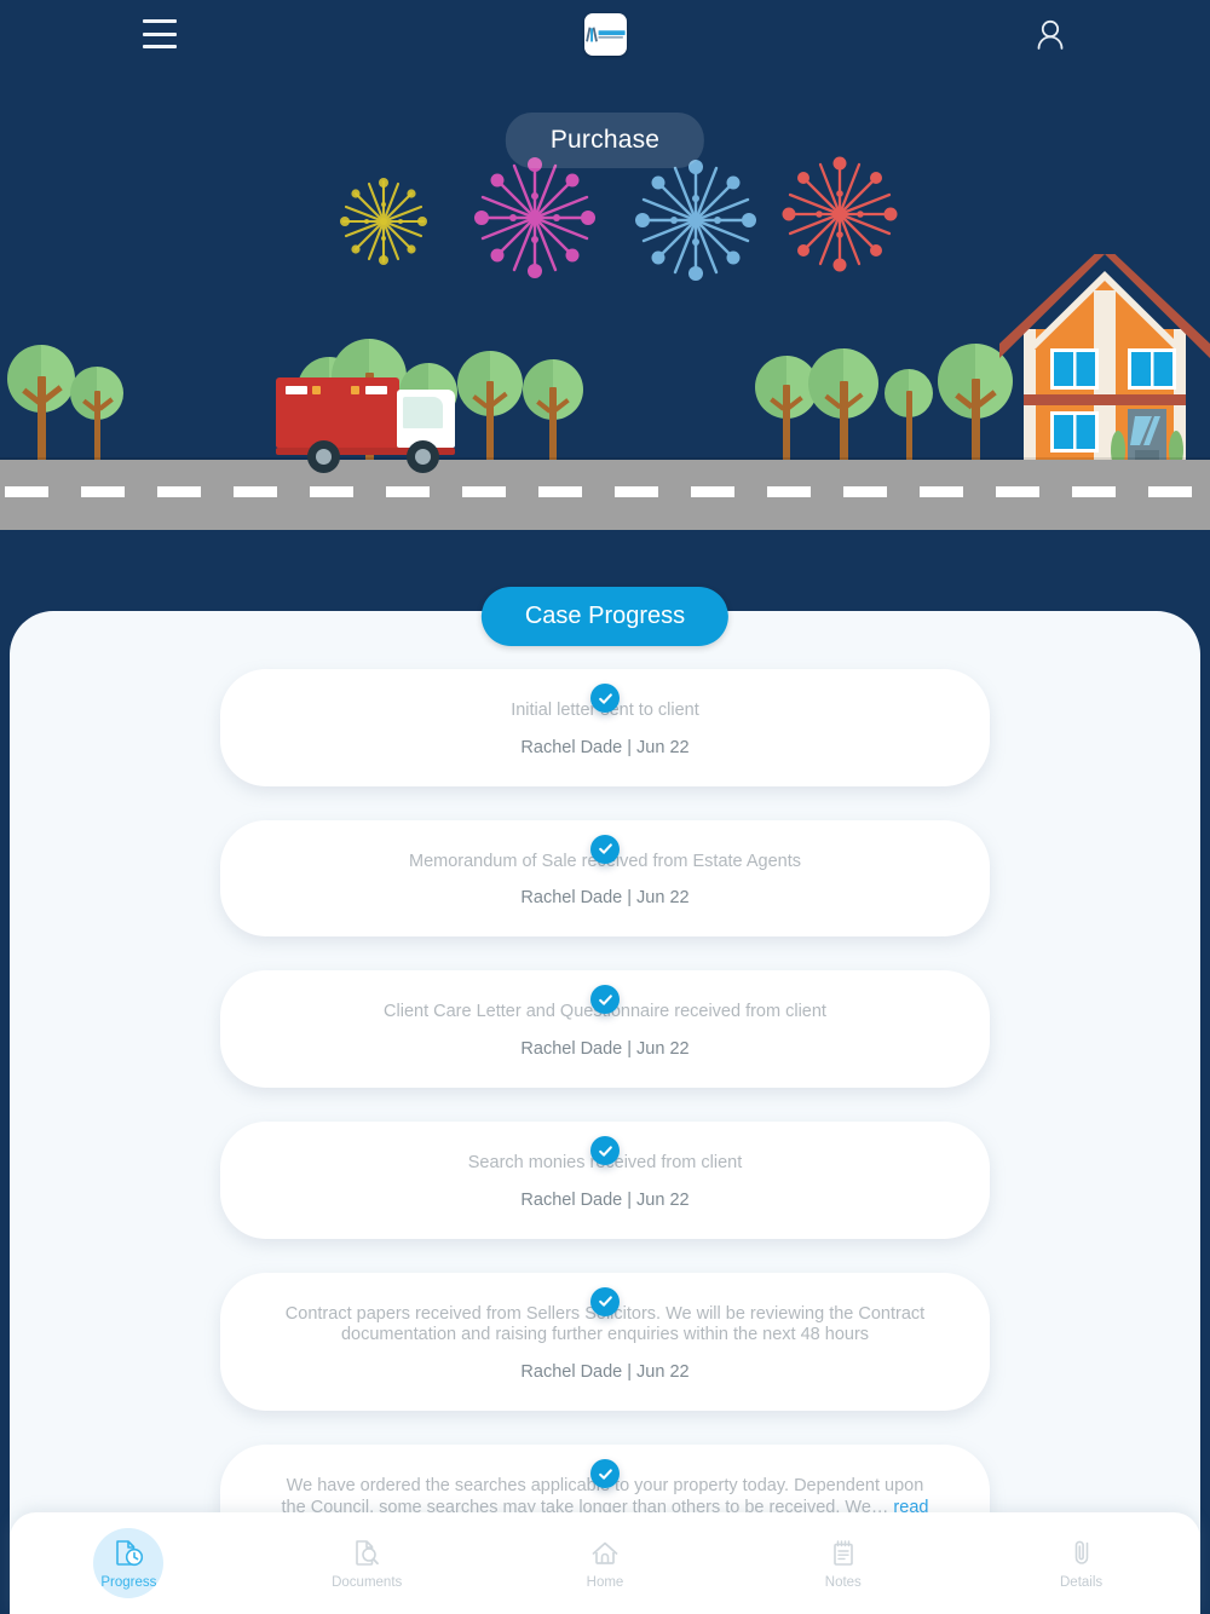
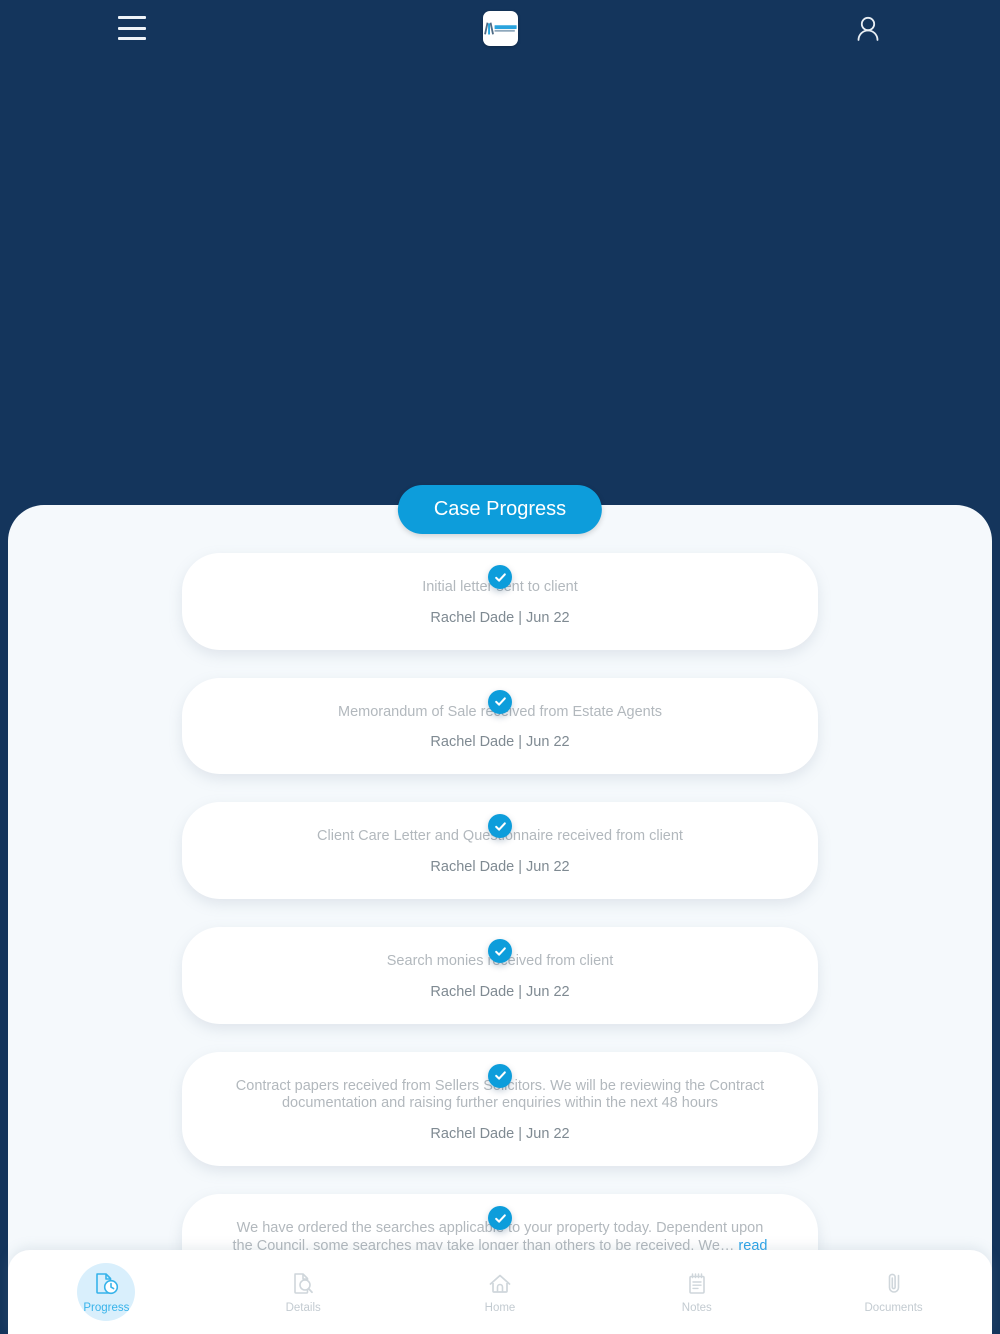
- Purchase
  Initial letterent to client
  Rachel Dade | Jun 22
  Memorandum of Sale reived from Estate Agents
  Rachel Dade | Jun 22
  Client Care Letter and Queonnaire received from client
  Rachel Dade | Jun 22
  Search monies reived from client
  Rachel Dade | Jun 22
  Contract papers received from Sellers Scitors. We will be reviewing the Contract documentation and raising further enquiries within the next 48 hours
  Rachel Dade | Jun 22
  We have ordered the searches applicab to your property today. Dependent upon the Council, some searches may take longer than others to be received. We… read
  Case Progress
  Progress
- Documents
+ Details
  Home
  Notes
- Details
+ Documents
